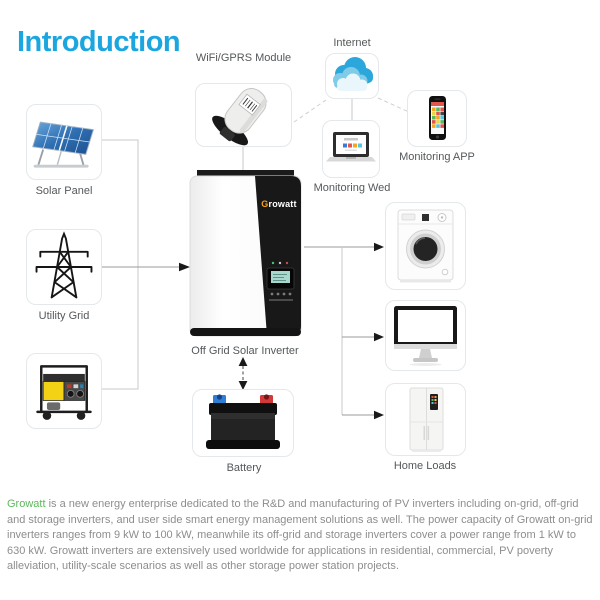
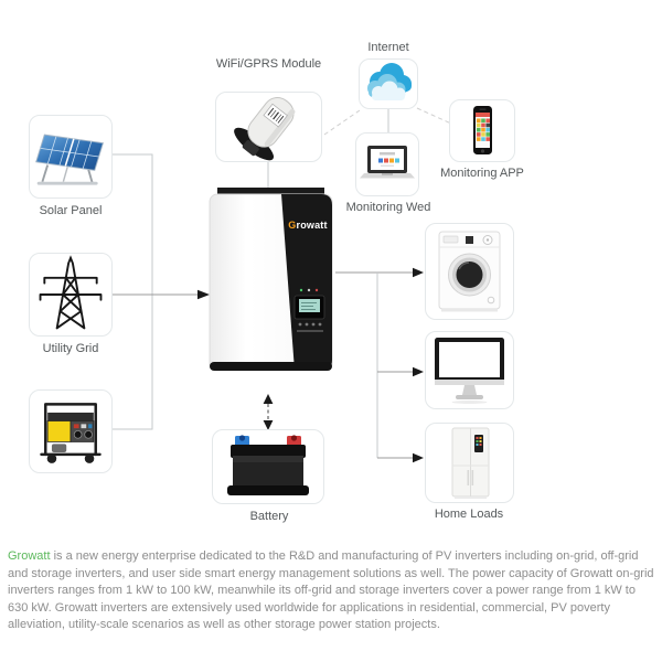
- Introduction
  Solar Panel
  Utility Grid
  WiFi/GPRS Module
  Internet
  Monitoring Wed
  Monitoring APP
  Growatt
- Off Grid Solar Inverter
  Battery
  Home Loads
- Growatt is a new energy enterprise dedicated to the R&D and manufacturing of PV inverters including on-grid, off-grid and storage inverters, and user side smart energy management solutions as well. The power capacity of Growatt on-grid inverters ranges from 9 kW to 100 kW, meanwhile its off-grid and storage inverters cover a power range from 1 kW to 630 kW. Growatt inverters are extensively used worldwide for applications in residential, commercial, PV poverty alleviation, utility-scale scenarios as well as other storage power station projects.
+ Growatt is a new energy enterprise dedicated to the R&D and manufacturing of PV inverters including on-grid, off-grid and storage inverters, and user side smart energy management solutions as well. The power capacity of Growatt on-grid inverters ranges from 1 kW to 100 kW, meanwhile its off-grid and storage inverters cover a power range from 1 kW to 630 kW. Growatt inverters are extensively used worldwide for applications in residential, commercial, PV poverty alleviation, utility-scale scenarios as well as other storage power station projects.
